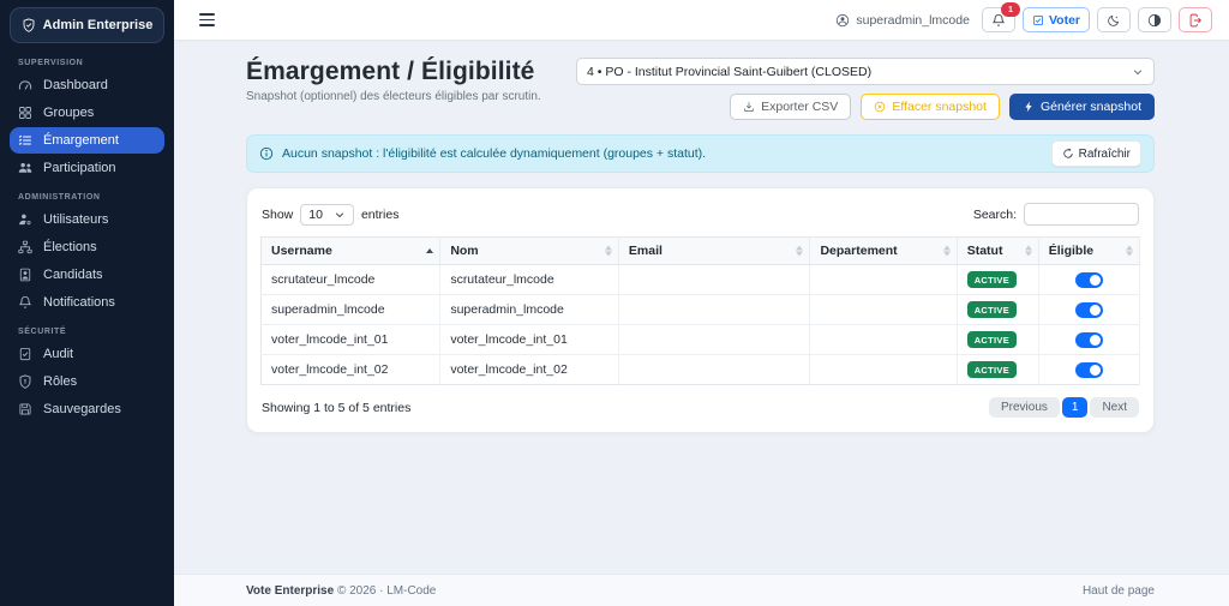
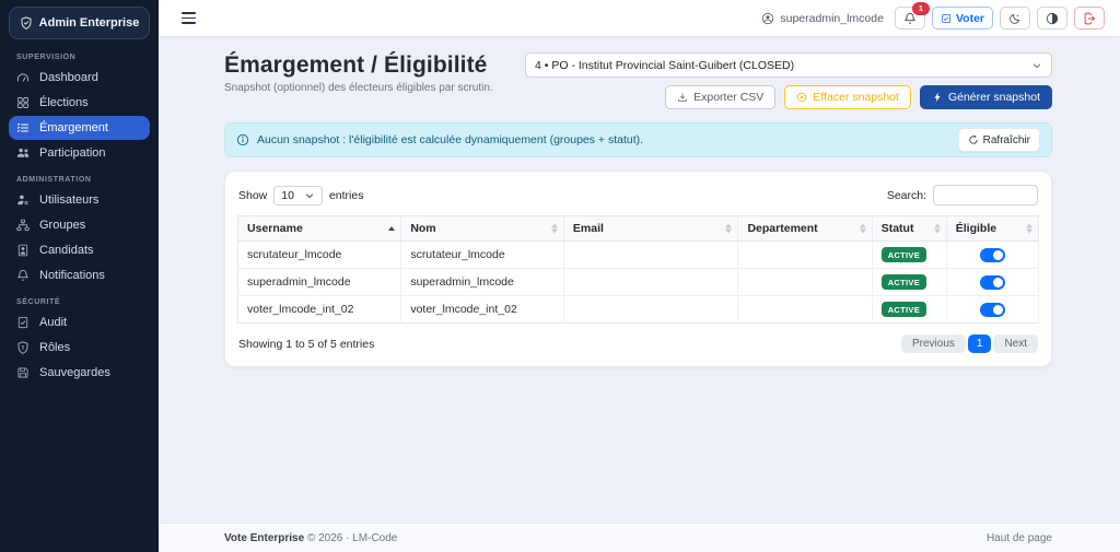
  Admin Enterprise
  Dashboard
- Groupes
+ Élections
  Émargement
  Participation
  Utilisateurs
- Élections
+ Groupes
  Candidats
  Notifications
  Audit
  Rôles
  Sauvegardes
  superadmin_lmcode
  Voter
  Émargement / Éligibilité
  Snapshot (optionnel) des électeurs éligibles par scrutin.
  4 • PO - Institut Provincial Saint-Guibert (CLOSED)
  Exporter CSV
  Effacer snapshot
  Générer snapshot
  Aucun snapshot : l'éligibilité est calculée dynamiquement (groupes + statut).
  Rafraîchir
  Show
  10
  entries
  Search:
  Username	Nom	Email	Departement	Statut	Éligible
  scrutateur_lmcode	scrutateur_lmcode			ACTIVE
  superadmin_lmcode	superadmin_lmcode			ACTIVE
- voter_lmcode_int_01	voter_lmcode_int_01			ACTIVE
  voter_lmcode_int_02	voter_lmcode_int_02			ACTIVE
  Showing 1 to 5 of 5 entries
  Previous
  1
  Next
  Vote Enterprise © 2026 · LM-Code
  Haut de page
